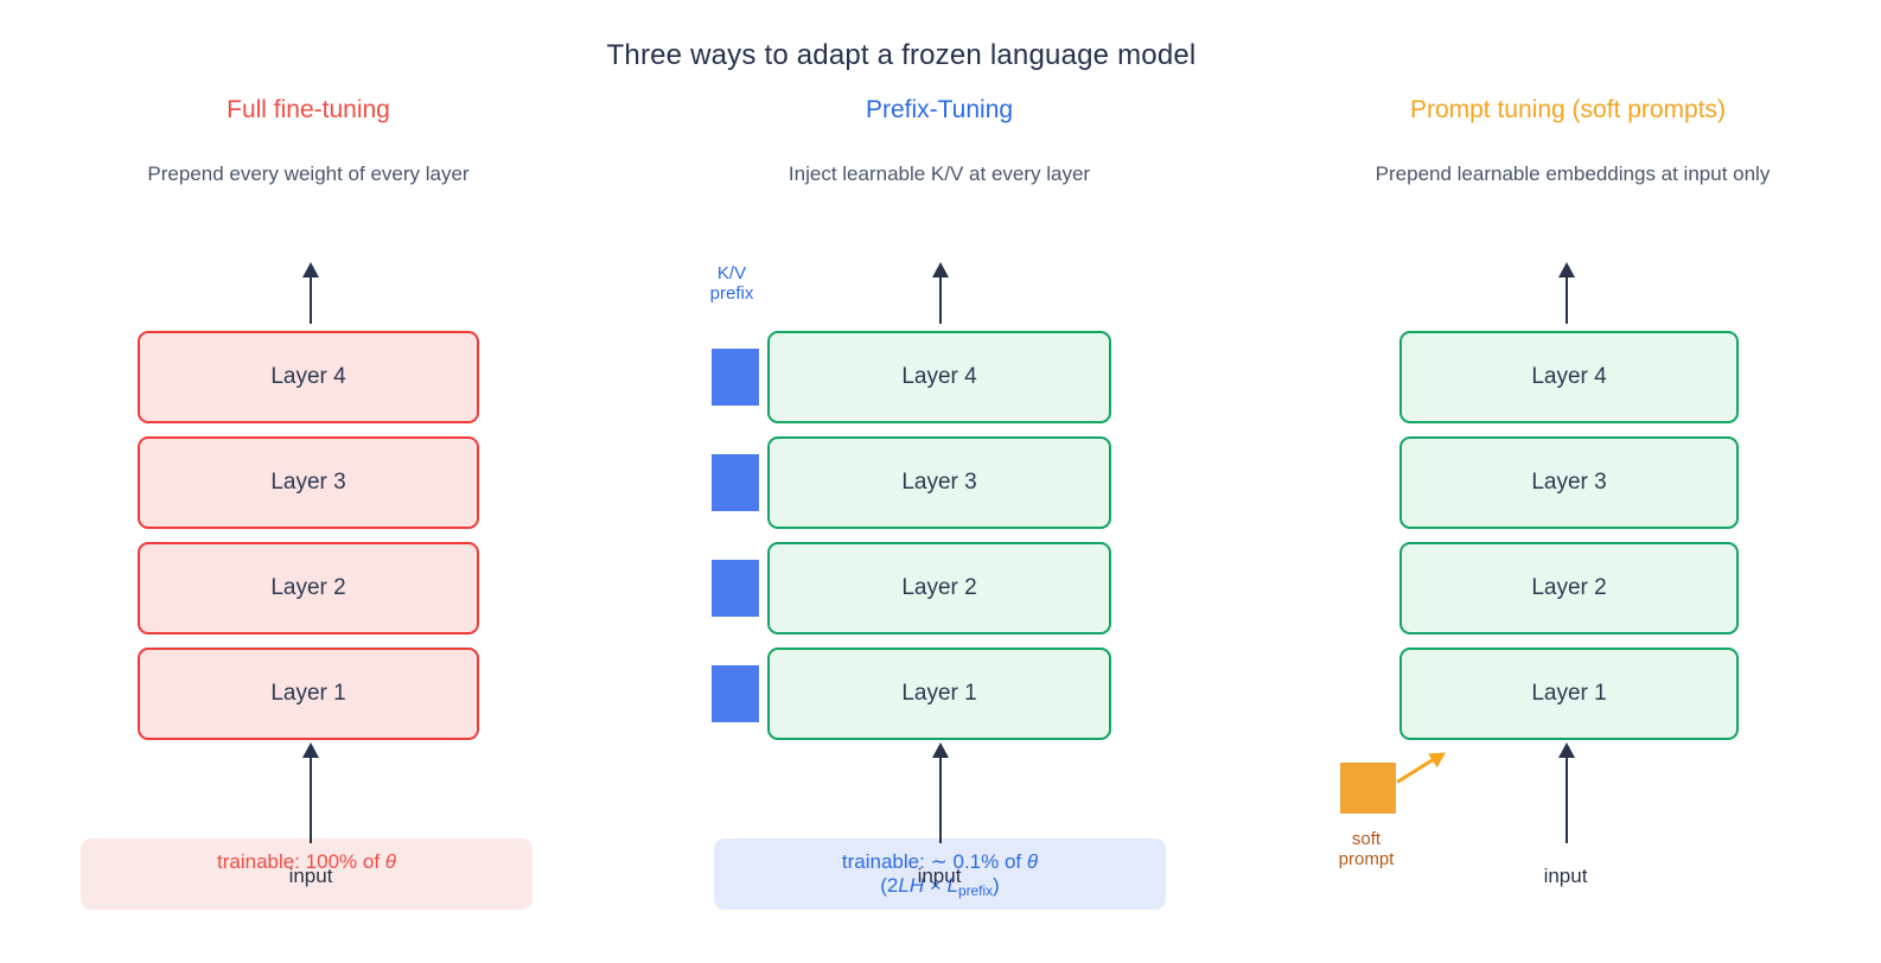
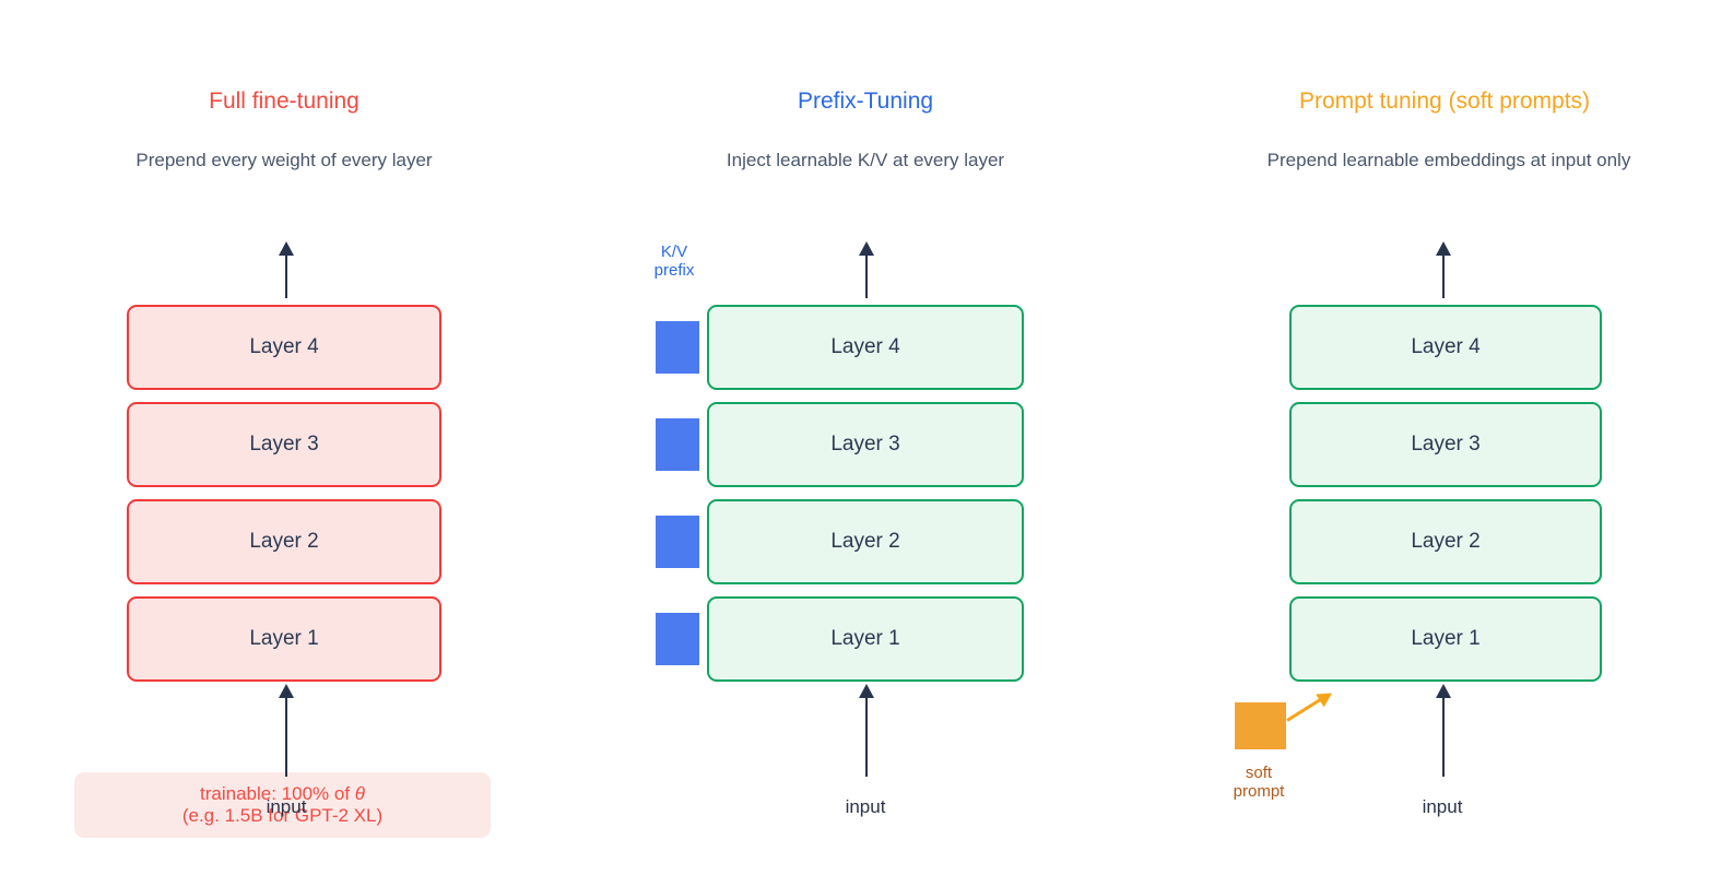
- Three ways to adapt a frozen language model
  Full fine-tuning
  Prepend every weight of every layer
  Layer 4
  Layer 3
  Layer 2
  Layer 1
  trainable: 100% of θ
+ (e.g. 1.5B for GPT-2 XL)
  input
  Prefix-Tuning
  Inject learnable K/V at every layer
  K/V
  prefix
  Layer 4
  Layer 3
  Layer 2
  Layer 1
- trainable: ∼ 0.1% of θ
- (2LH × Lprefix)
  input
  Prompt tuning (soft prompts)
  Prepend learnable embeddings at input only
  Layer 4
  Layer 3
  Layer 2
  Layer 1
  soft
  prompt
  input
